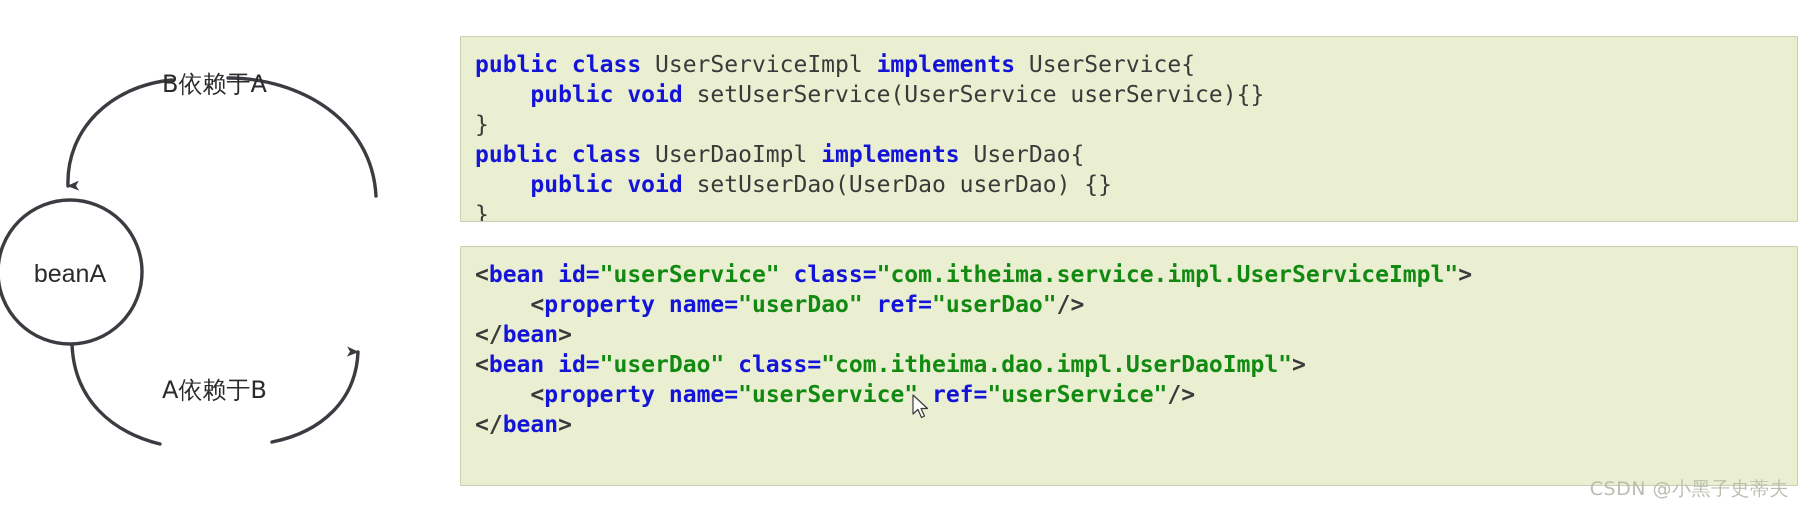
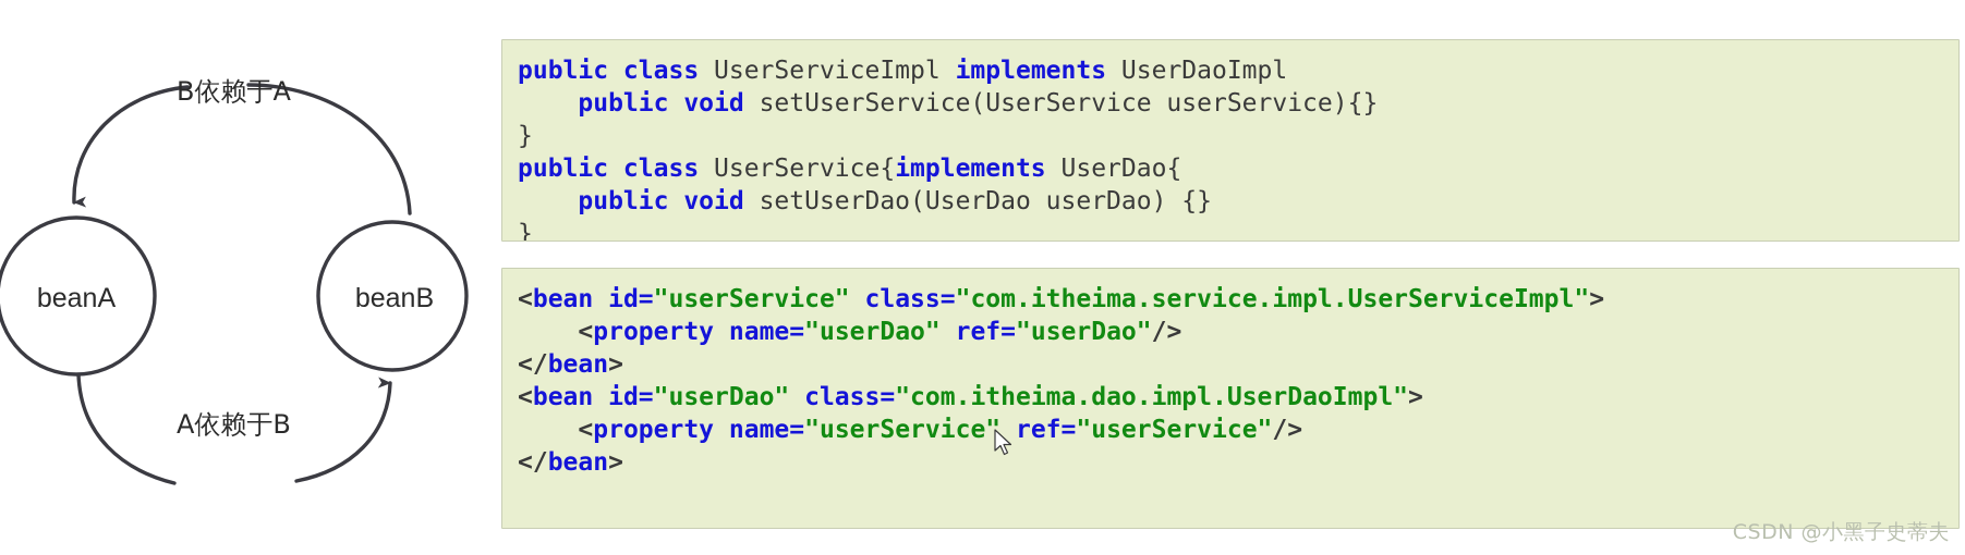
  B依赖于A
  A依赖于B
  beanA
+ beanB
- public class UserServiceImpl implements UserService{
+ public class UserServiceImpl implements UserDaoImpl
  public void setUserService(UserService userService){}
  }
- public class UserDaoImpl implements UserDao{
+ public class UserService{implements UserDao{
  public void setUserDao(UserDao userDao) {}
  }
  <bean id="userService" class="com.itheima.service.impl.UserServiceImpl">
  <property name="userDao" ref="userDao"/>
  </bean>
  <bean id="userDao" class="com.itheima.dao.impl.UserDaoImpl">
  <property name="userService" ref="userService"/>
  </bean>
  CSDN @小黑子史蒂夫
